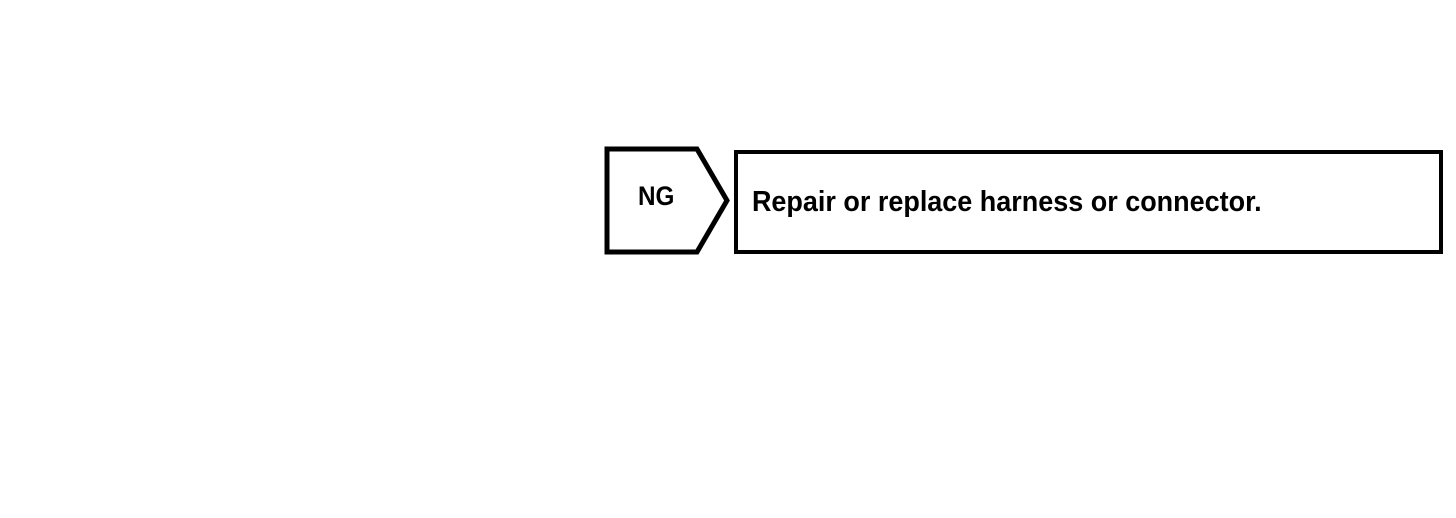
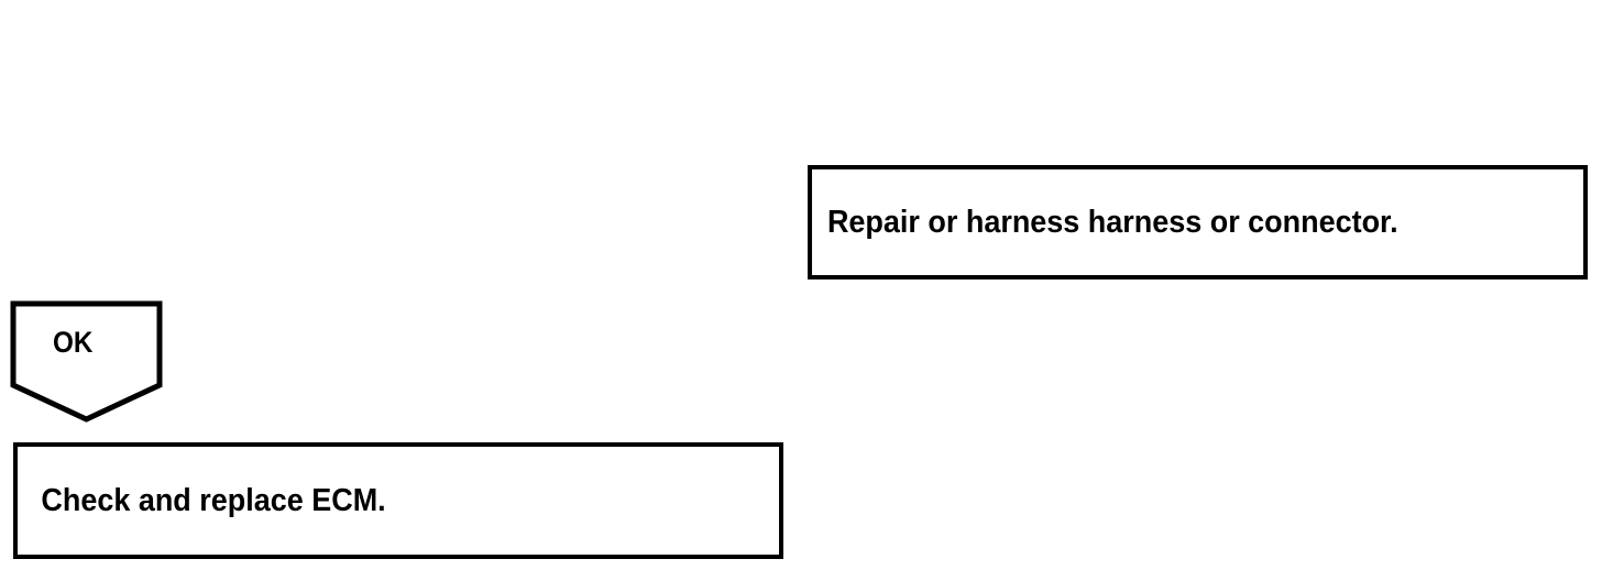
- NG
- Repair or replace harness or connector.
+ Repair or harness harness or connector.
+ OK
+ Check and replace ECM.
